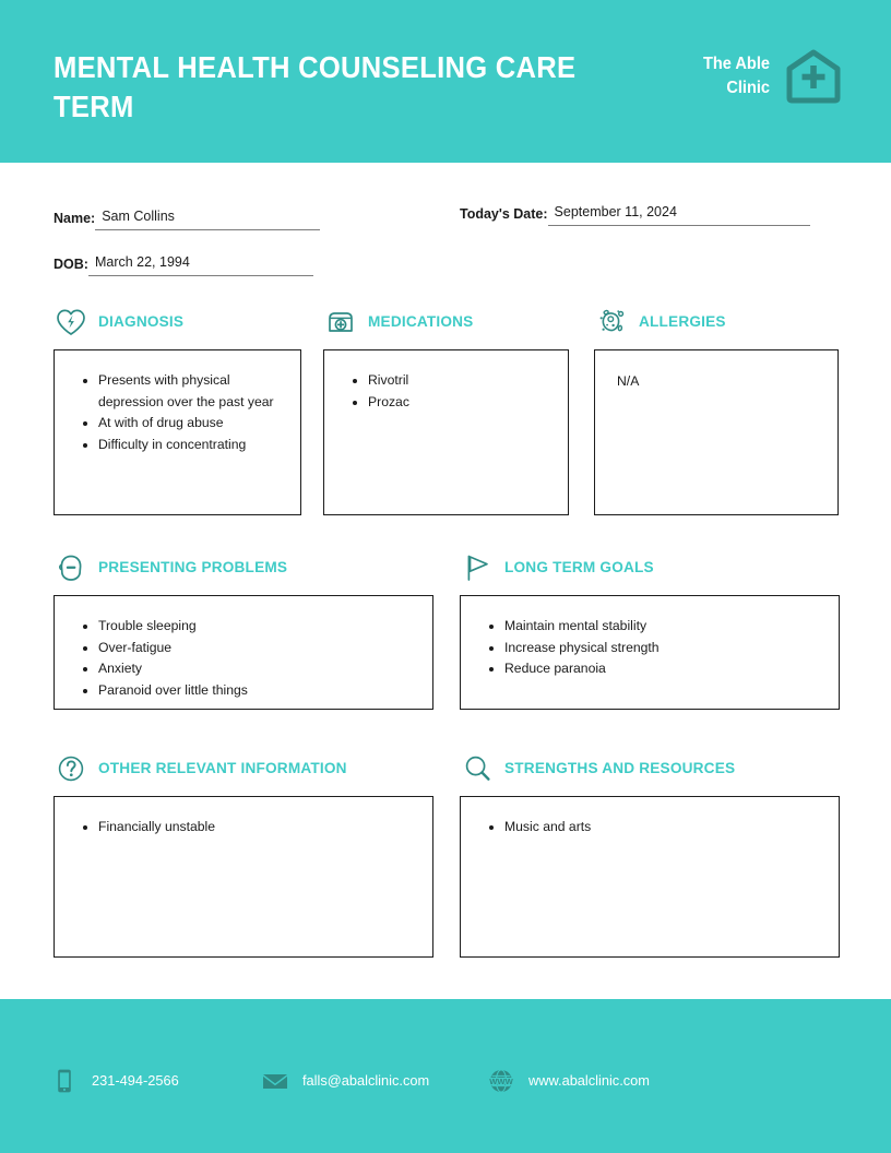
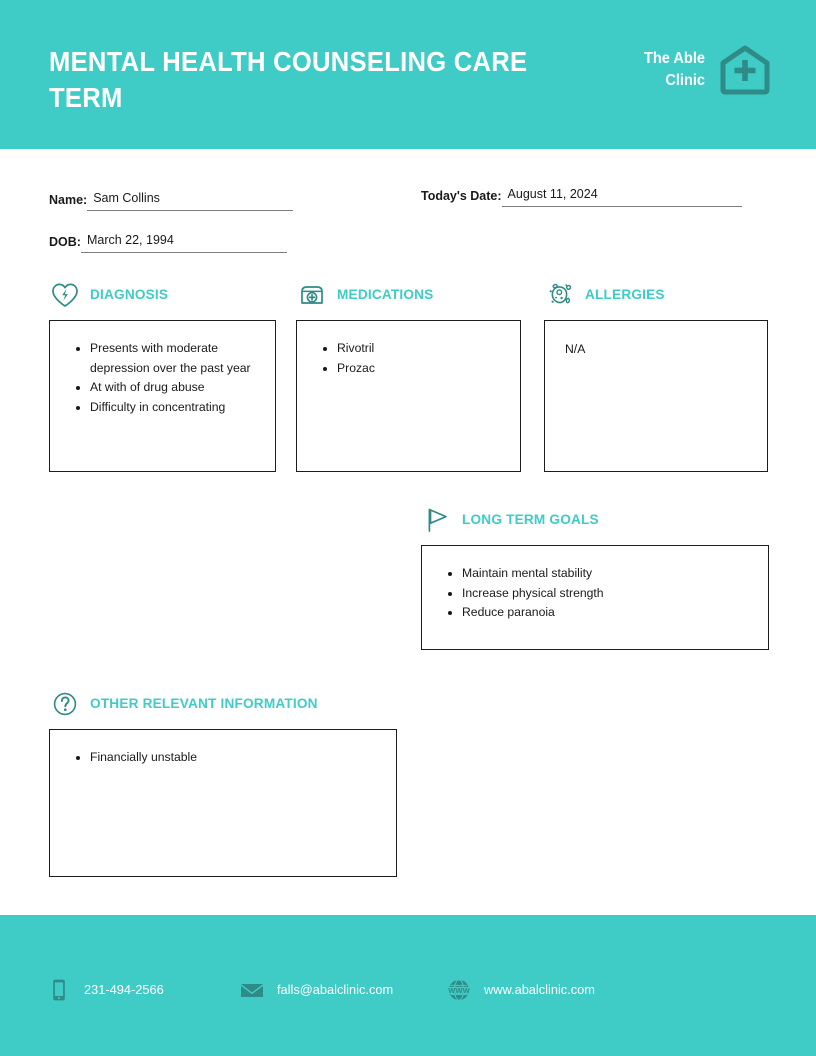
  MENTAL HEALTH COUNSELING CARE TERM
  The Able Clinic
  Name:
  Sam Collins
  DOB:
  March 22, 1994
  Today's Date:
- September 11, 2024
+ August 11, 2024
  DIAGNOSIS
- Presents with physical depression over the past year
+ Presents with moderate depression over the past year
  At with of drug abuse
  Difficulty in concentrating
  MEDICATIONS
  Rivotril
  Prozac
  ALLERGIES
  N/A
- PRESENTING PROBLEMS
- Trouble sleeping
- Over-fatigue
- Anxiety
- Paranoid over little things
  LONG TERM GOALS
  Maintain mental stability
  Increase physical strength
  Reduce paranoia
  OTHER RELEVANT INFORMATION
  Financially unstable
- STRENGTHS AND RESOURCES
- Music and arts
  231-494-2566
  falls@abalclinic.com
  WWW
  www.abalclinic.com
